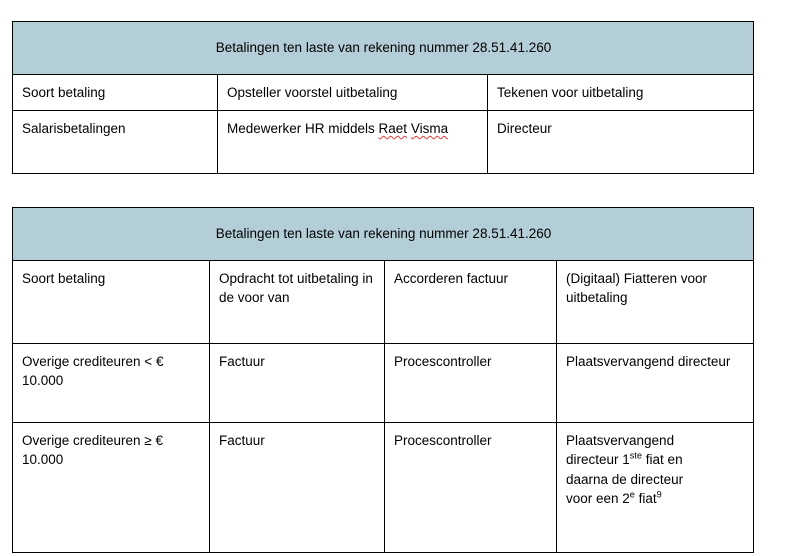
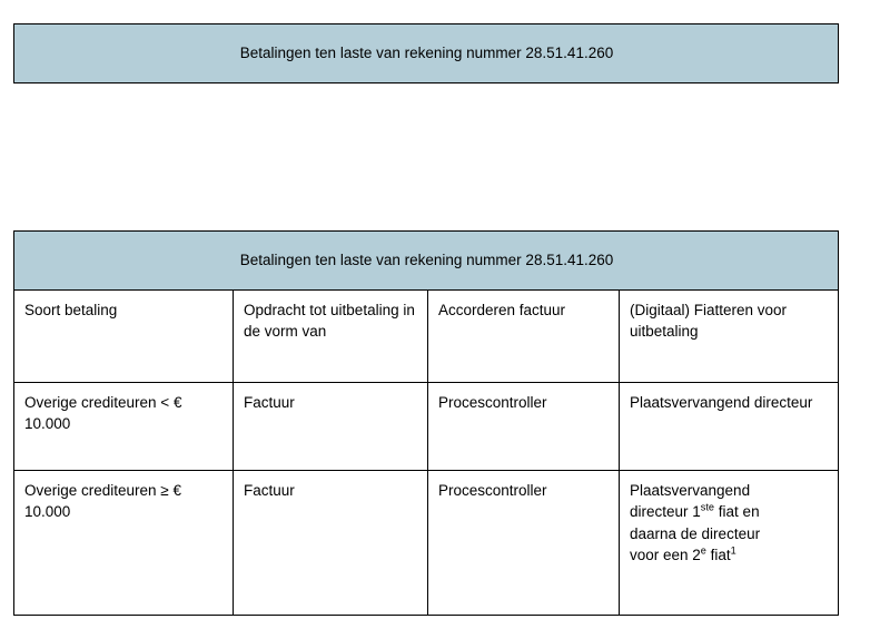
  Betalingen ten laste van rekening nummer 28.51.41.260
- Soort betaling	Opsteller voorstel uitbetaling	Tekenen voor uitbetaling
- Salarisbetalingen	Medewerker HR middels Raet Visma	Directeur
  Betalingen ten laste van rekening nummer 28.51.41.260
- Soort betaling	Opdracht tot uitbetaling in de voor van	Accorderen factuur	(Digitaal) Fiatteren voor uitbetaling
+ Soort betaling	Opdracht tot uitbetaling in de vorm van	Accorderen factuur	(Digitaal) Fiatteren voor uitbetaling
  Overige crediteuren < € 10.000	Factuur	Procescontroller	Plaatsvervangend directeur
- Overige crediteuren ≥ € 10.000	Factuur	Procescontroller	Plaatsvervangenddirecteur 1ste fiat endaarna de directeurvoor een 2e fiat9
+ Overige crediteuren ≥ € 10.000	Factuur	Procescontroller	Plaatsvervangenddirecteur 1ste fiat endaarna de directeurvoor een 2e fiat1
